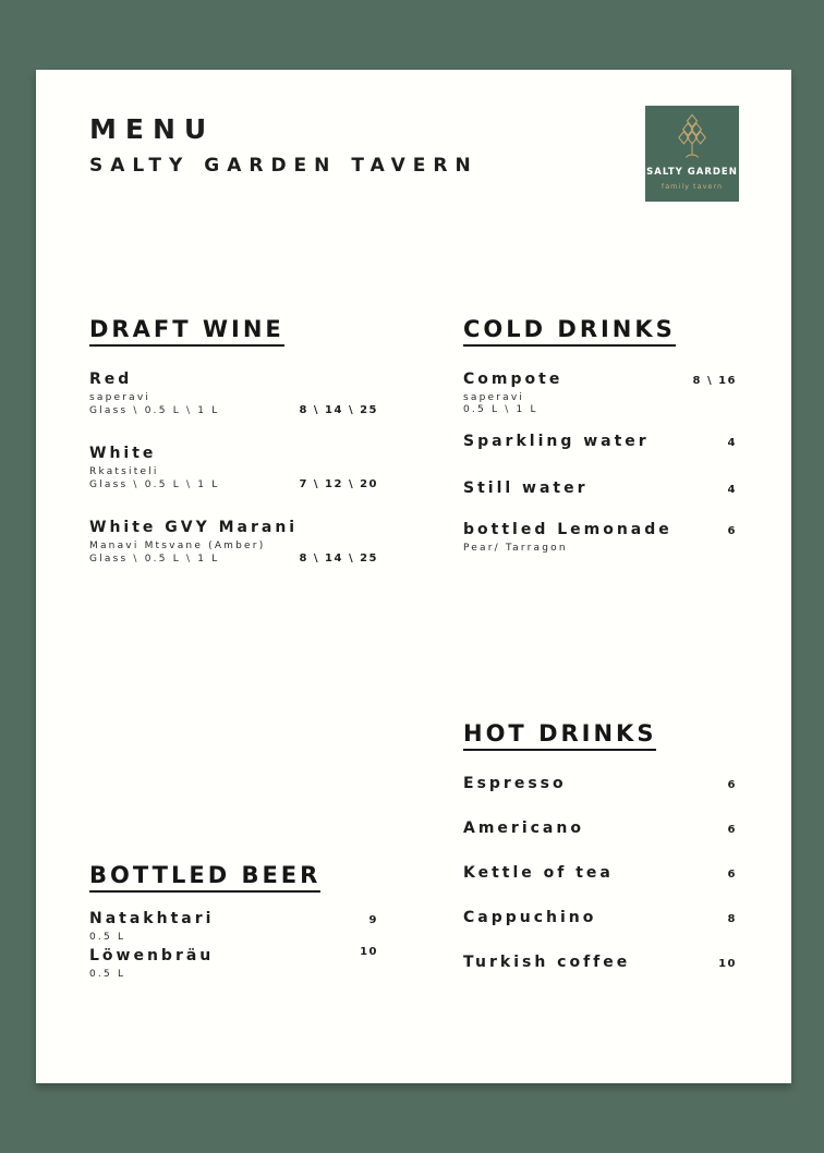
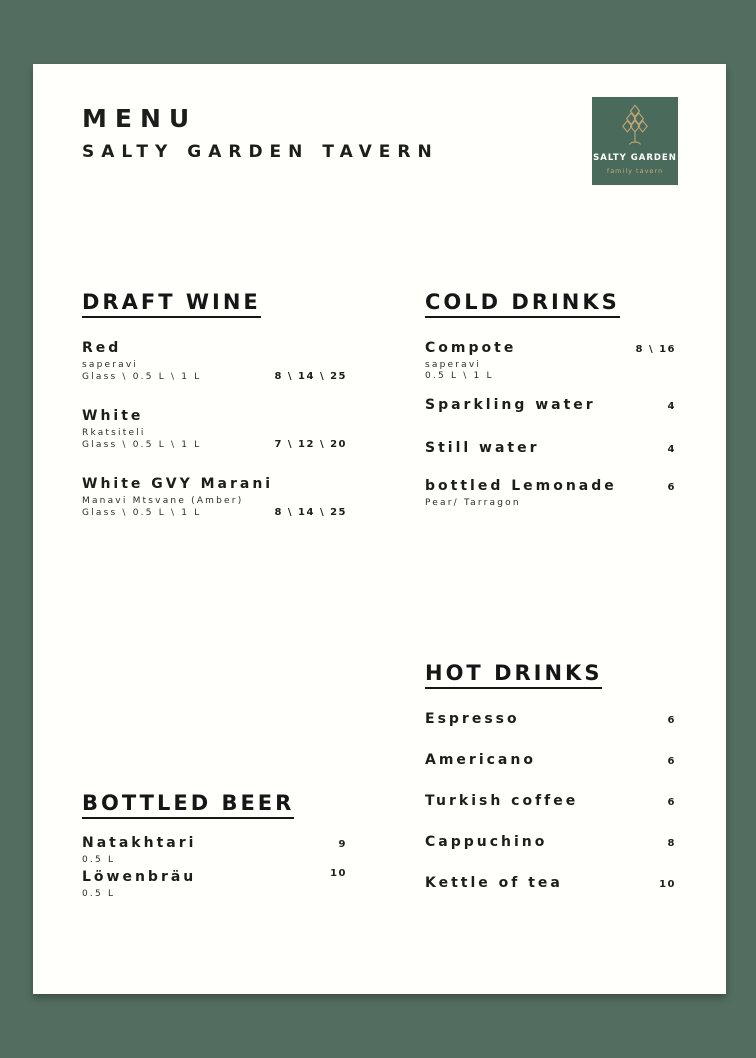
  MENU
  SALTY GARDEN TAVERN
  SALTY GARDEN
  family tavern
  DRAFT WINE
  Red
  saperavi
  Glass \ 0.5 L \ 1 L
  8 \ 14 \ 25
  White
  Rkatsiteli
  Glass \ 0.5 L \ 1 L
  7 \ 12 \ 20
  White GVY Marani
  Manavi Mtsvane (Amber)
  Glass \ 0.5 L \ 1 L
  8 \ 14 \ 25
  COLD DRINKS
  Compote
  8 \ 16
  saperavi
  0.5 L \ 1 L
  Sparkling water
  4
  Still water
  4
  bottled Lemonade
  6
  Pear/ Tarragon
  BOTTLED BEER
  Natakhtari
  9
  0.5 L
  Löwenbräu
  10
  0.5 L
  HOT DRINKS
  Espresso
  6
  Americano
  6
- Kettle of tea
+ Turkish coffee
  6
  Cappuchino
  8
- Turkish coffee
+ Kettle of tea
  10
